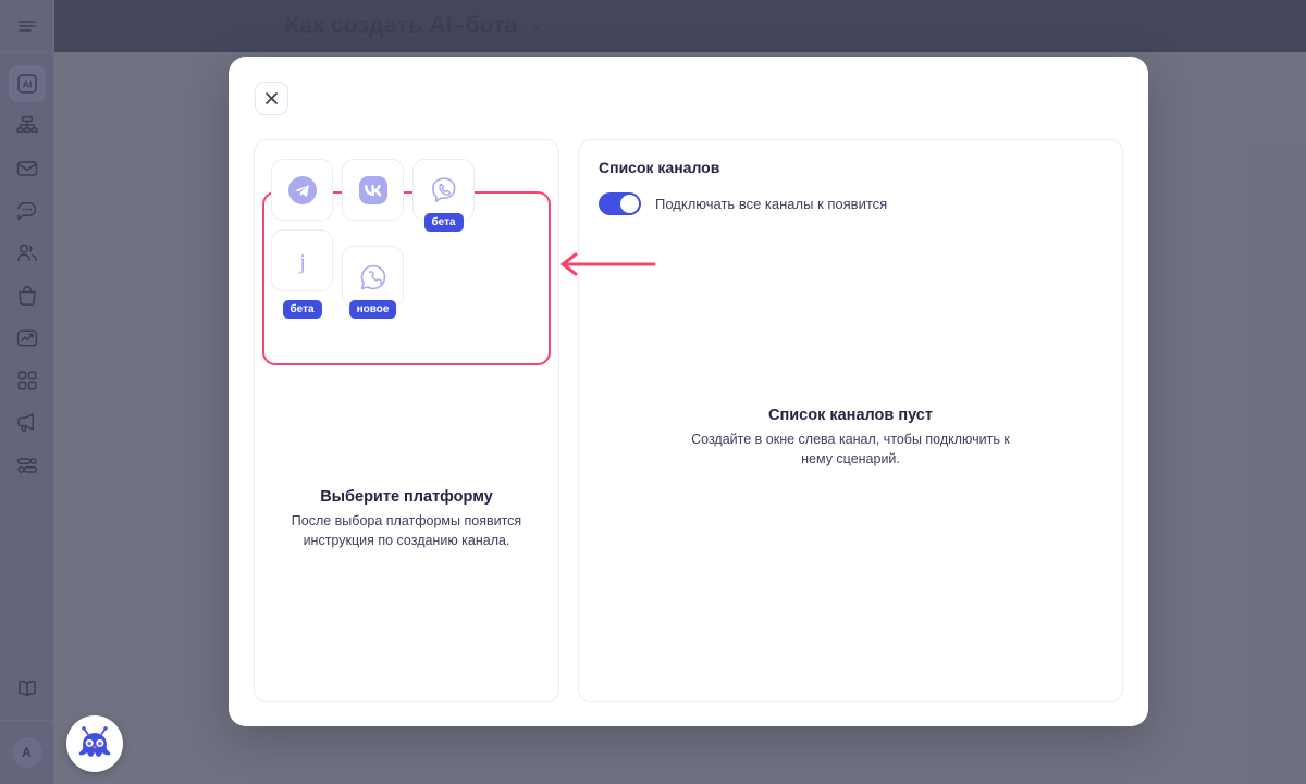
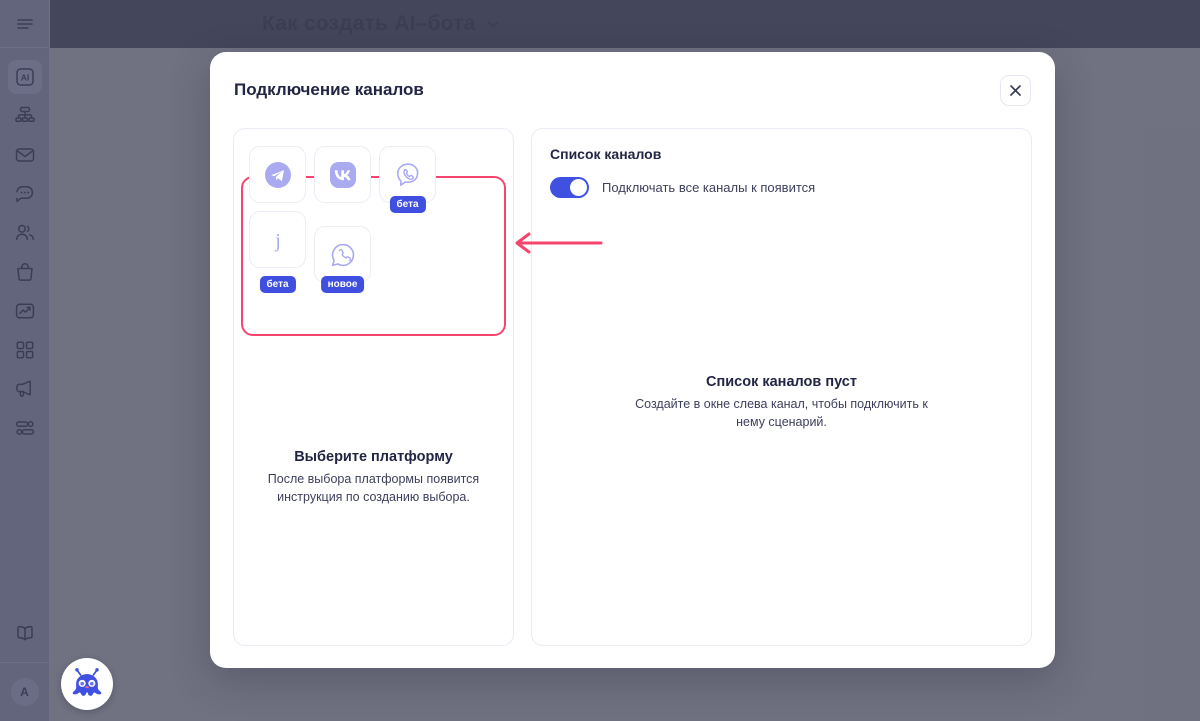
  AI
  A
+ Подключение каналов
  бета
  j
  бета
  новое
  Выберите платформу
- После выбора платформы появится инструкция по созданию канала.
+ После выбора платформы появится инструкция по созданию выбора.
  Список каналов
  Подключать все каналы к появится
  Список каналов пуст
  Создайте в окне слева канал, чтобы подключить к нему сценарий.
